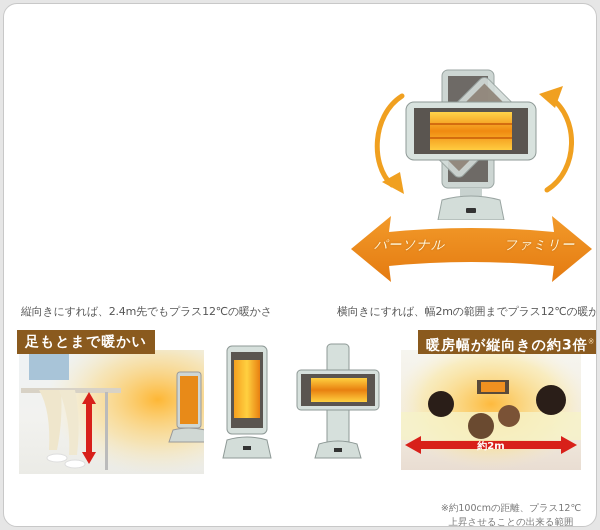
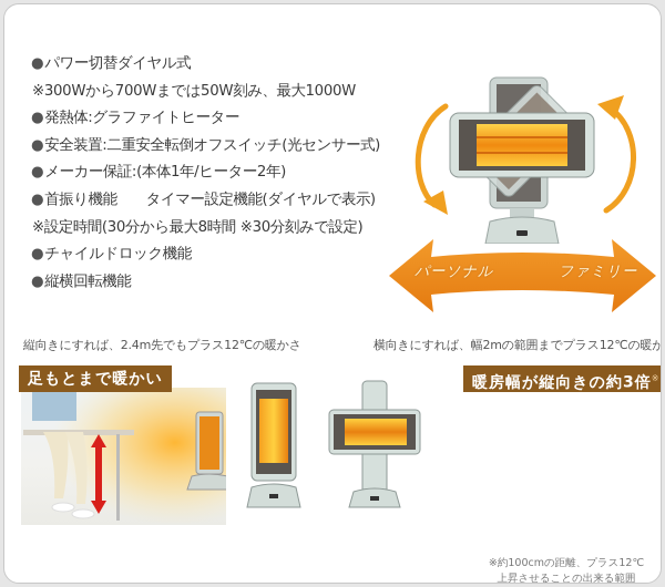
+ ●パワー切替ダイヤル式
+ ※300Wから700Wまでは50W刻み、最大1000W
+ ●発熱体:グラファイトヒーター
+ ●安全装置:二重安全転倒オフスイッチ(光センサー式)
+ ●メーカー保証:(本体1年/ヒーター2年)
+ ●首振り機能 タイマー設定機能(ダイヤルで表示)
+ ※設定時間(30分から最大8時間 ※30分刻みで設定)
+ ●チャイルドロック機能
+ ●縦横回転機能
  パーソナル
  ファミリー
  縦向きにすれば、2.4m先でもプラス12℃の暖かさ
  横向きにすれば、幅2mの範囲までプラス12℃の暖か
  足もとまで暖かい
- 約2m
  暖房幅が縦向きの約3倍※
  ※約100cmの距離、プラス12℃
  上昇させることの出来る範囲
